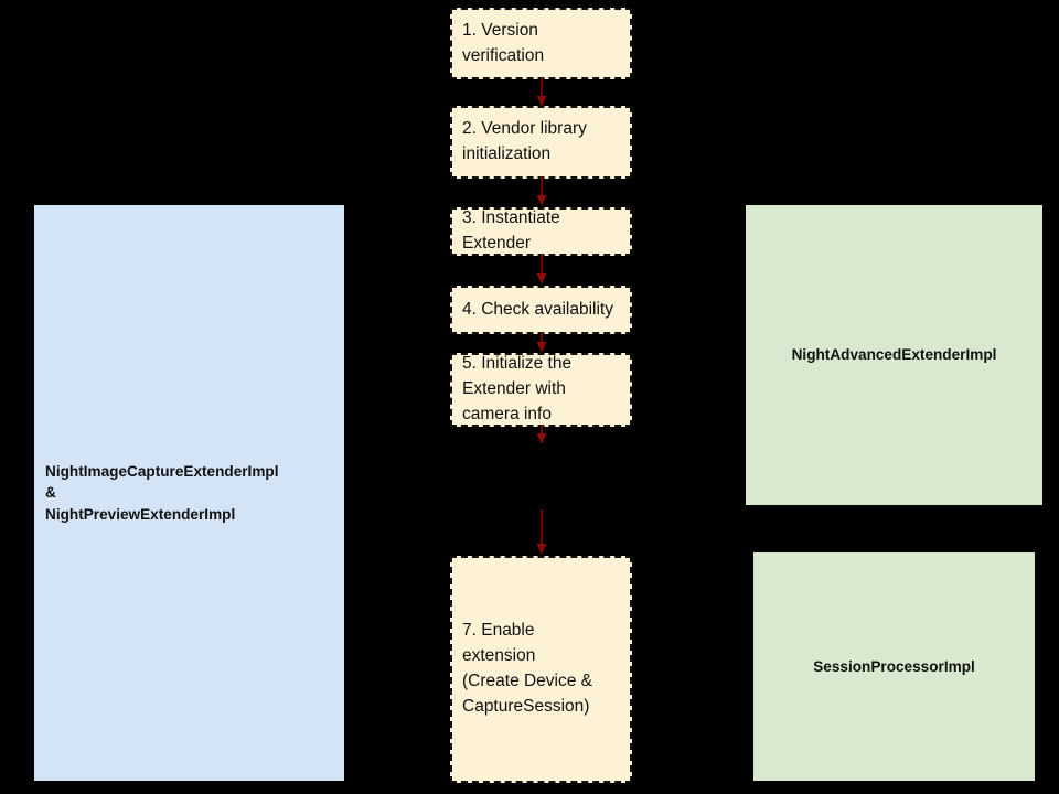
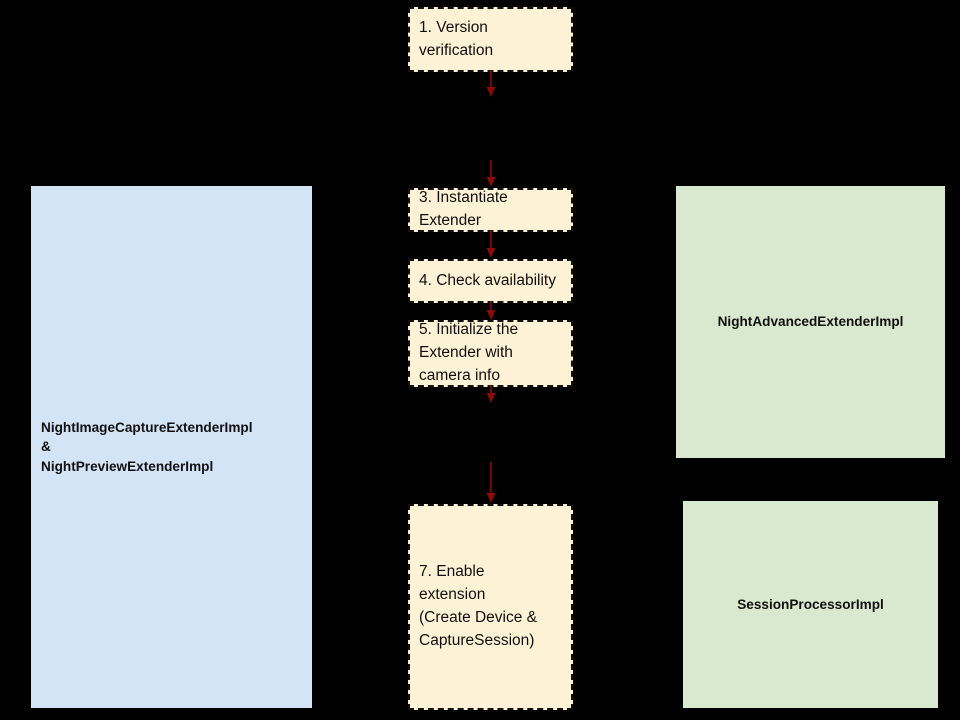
  NightImageCaptureExtenderImpl
  &
  NightPreviewExtenderImpl
  NightAdvancedExtenderImpl
  SessionProcessorImpl
  1. Version
  verification
- 2. Vendor library
- initialization
  3. Instantiate
  Extender
  4. Check availability
  5. Initialize the
  Extender with
  camera info
  7. Enable
  extension
  (Create Device &
  CaptureSession)
